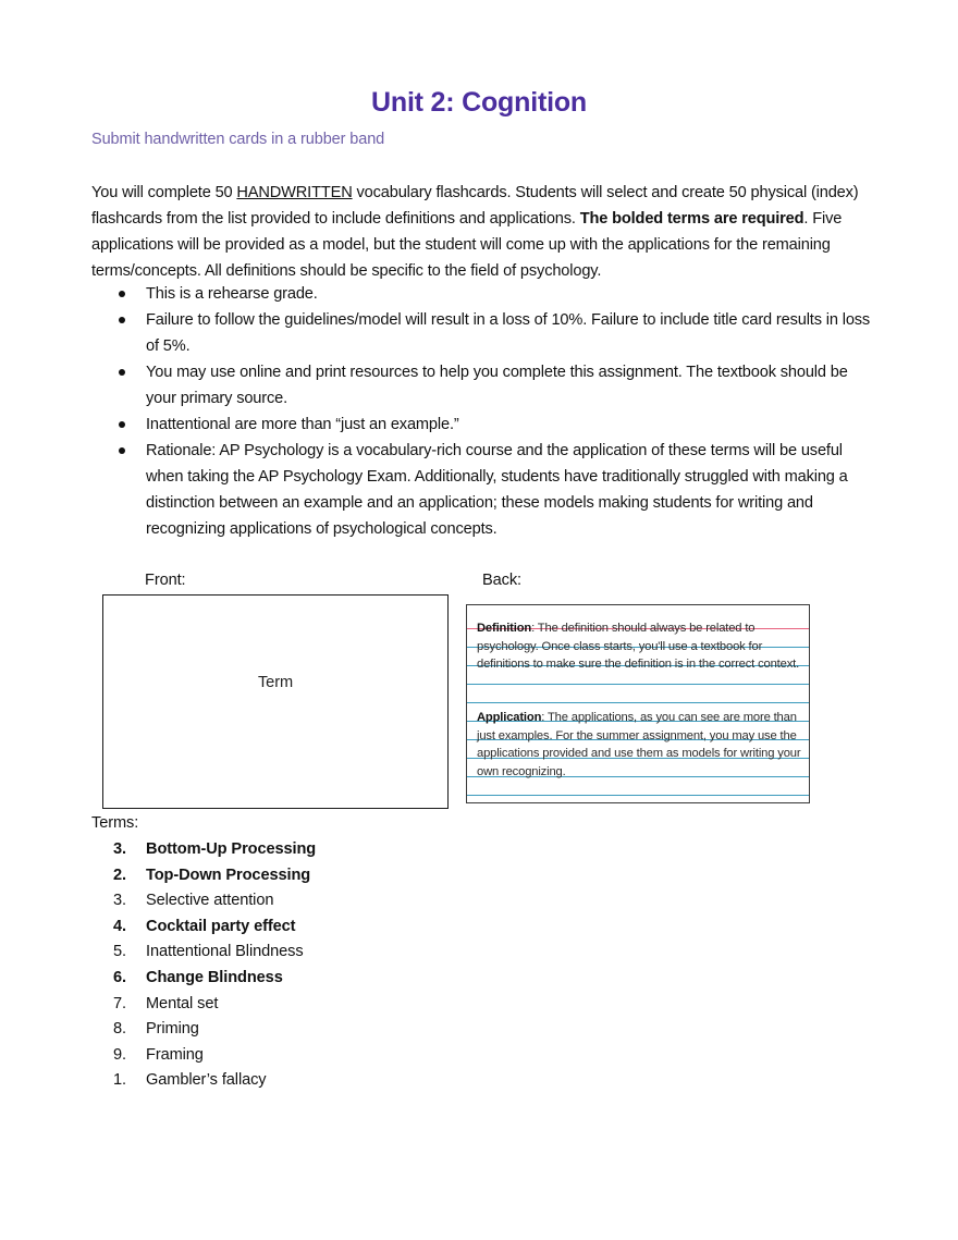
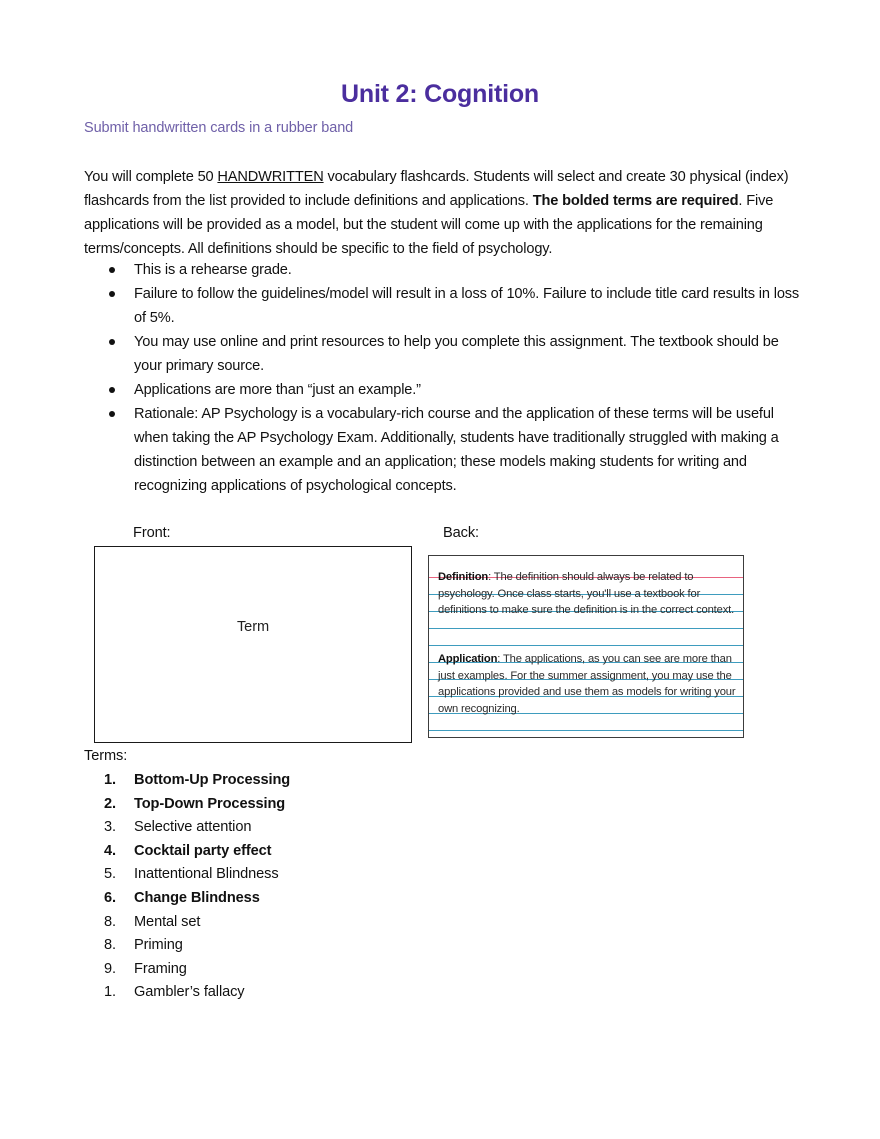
  Unit 2: Cognition
  Submit handwritten cards in a rubber band
- You will complete 50 HANDWRITTEN vocabulary flashcards. Students will select and create 50 physical (index) flashcards from the list provided to include definitions and applications. The bolded terms are required. Five applications will be provided as a model, but the student will come up with the applications for the remaining terms/concepts. All definitions should be specific to the field of psychology.
+ You will complete 50 HANDWRITTEN vocabulary flashcards. Students will select and create 30 physical (index) flashcards from the list provided to include definitions and applications. The bolded terms are required. Five applications will be provided as a model, but the student will come up with the applications for the remaining terms/concepts. All definitions should be specific to the field of psychology.
  This is a rehearse grade.
  Failure to follow the guidelines/model will result in a loss of 10%. Failure to include title card results in loss of 5%.
  You may use online and print resources to help you complete this assignment. The textbook should be your primary source.
- Inattentional are more than “just an example.”
+ Applications are more than “just an example.”
  Rationale: AP Psychology is a vocabulary-rich course and the application of these terms will be useful when taking the AP Psychology Exam. Additionally, students have traditionally struggled with making a distinction between an example and an application; these models making students for writing and recognizing applications of psychological concepts.
  Front:
  Back:
  Term
  Definition: The definition should always be related to psychology. Once class starts, you'll use a textbook for definitions to make sure the definition is in the correct context.
  Application: The applications, as you can see are more than just examples. For the summer assignment, you may use the applications provided and use them as models for writing your own recognizing.
  Terms:
- 3. Bottom-Up Processing
+ 1. Bottom-Up Processing
  2. Top-Down Processing
  3. Selective attention
  4. Cocktail party effect
  5. Inattentional Blindness
  6. Change Blindness
- 7. Mental set
+ 8. Mental set
  8. Priming
  9. Framing
  1. Gambler’s fallacy
